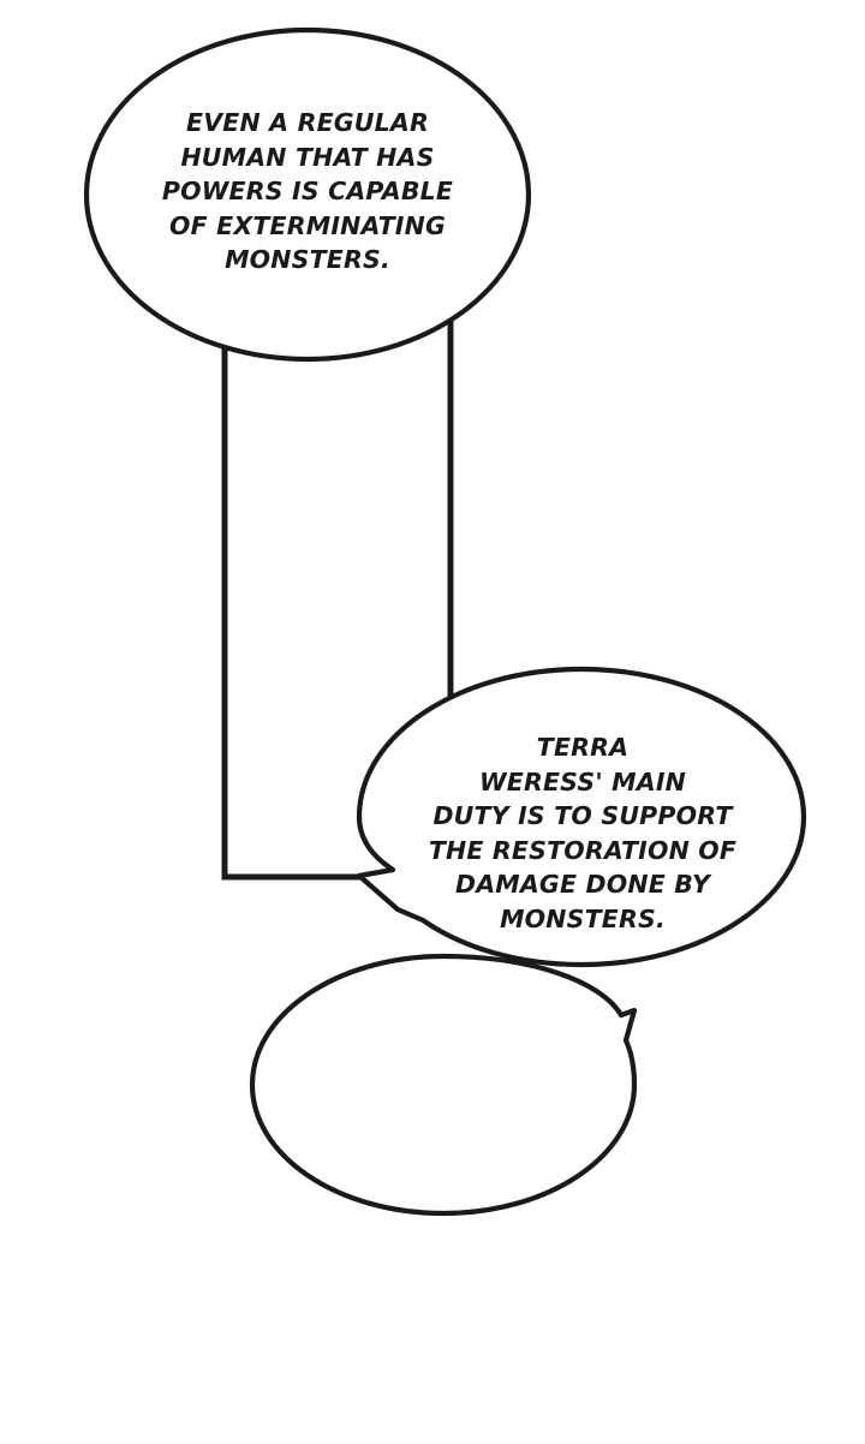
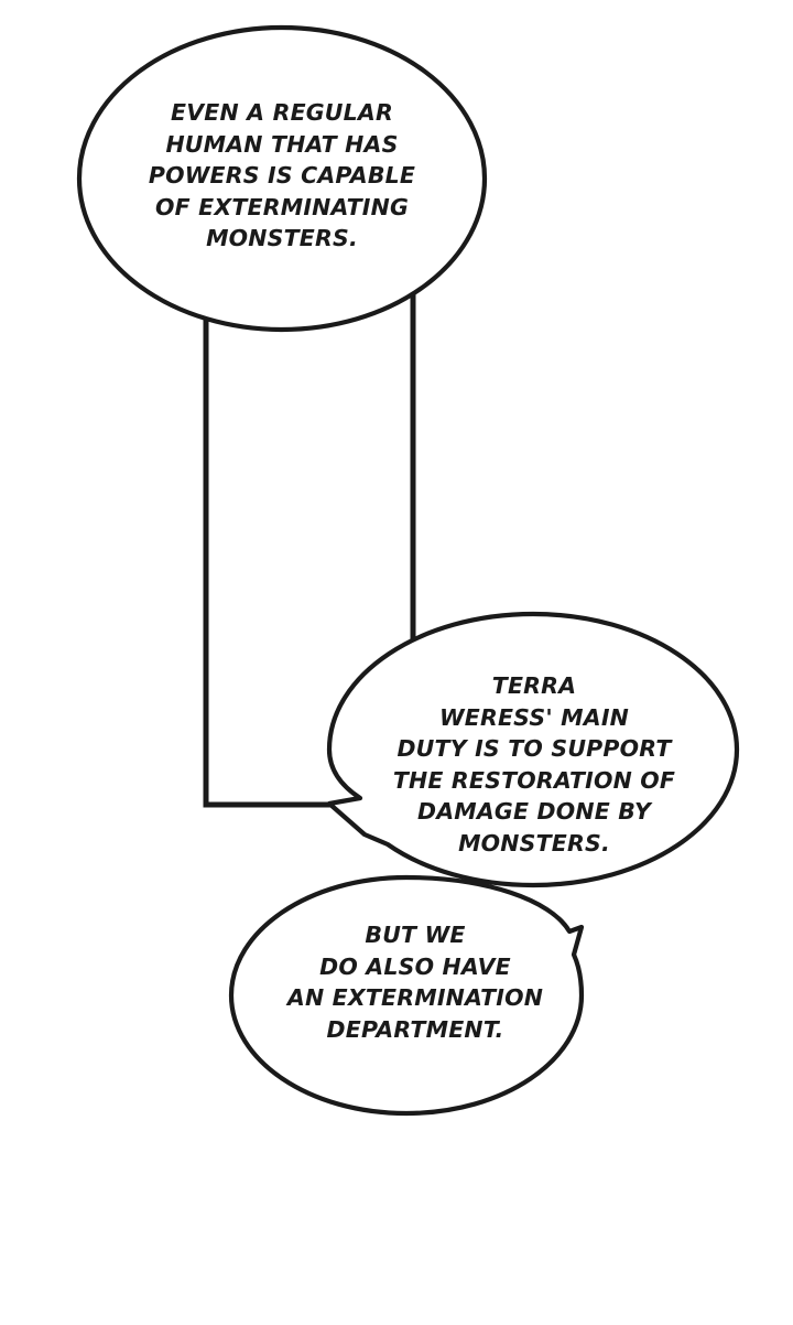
  EVEN A REGULAR
  HUMAN THAT HAS
  POWERS IS CAPABLE
  OF EXTERMINATING
  MONSTERS.
  TERRA
  WERESS' MAIN
  DUTY IS TO SUPPORT
  THE RESTORATION OF
  DAMAGE DONE BY
  MONSTERS.
+ BUT WE
+ DO ALSO HAVE
+ AN EXTERMINATION
+ DEPARTMENT.
